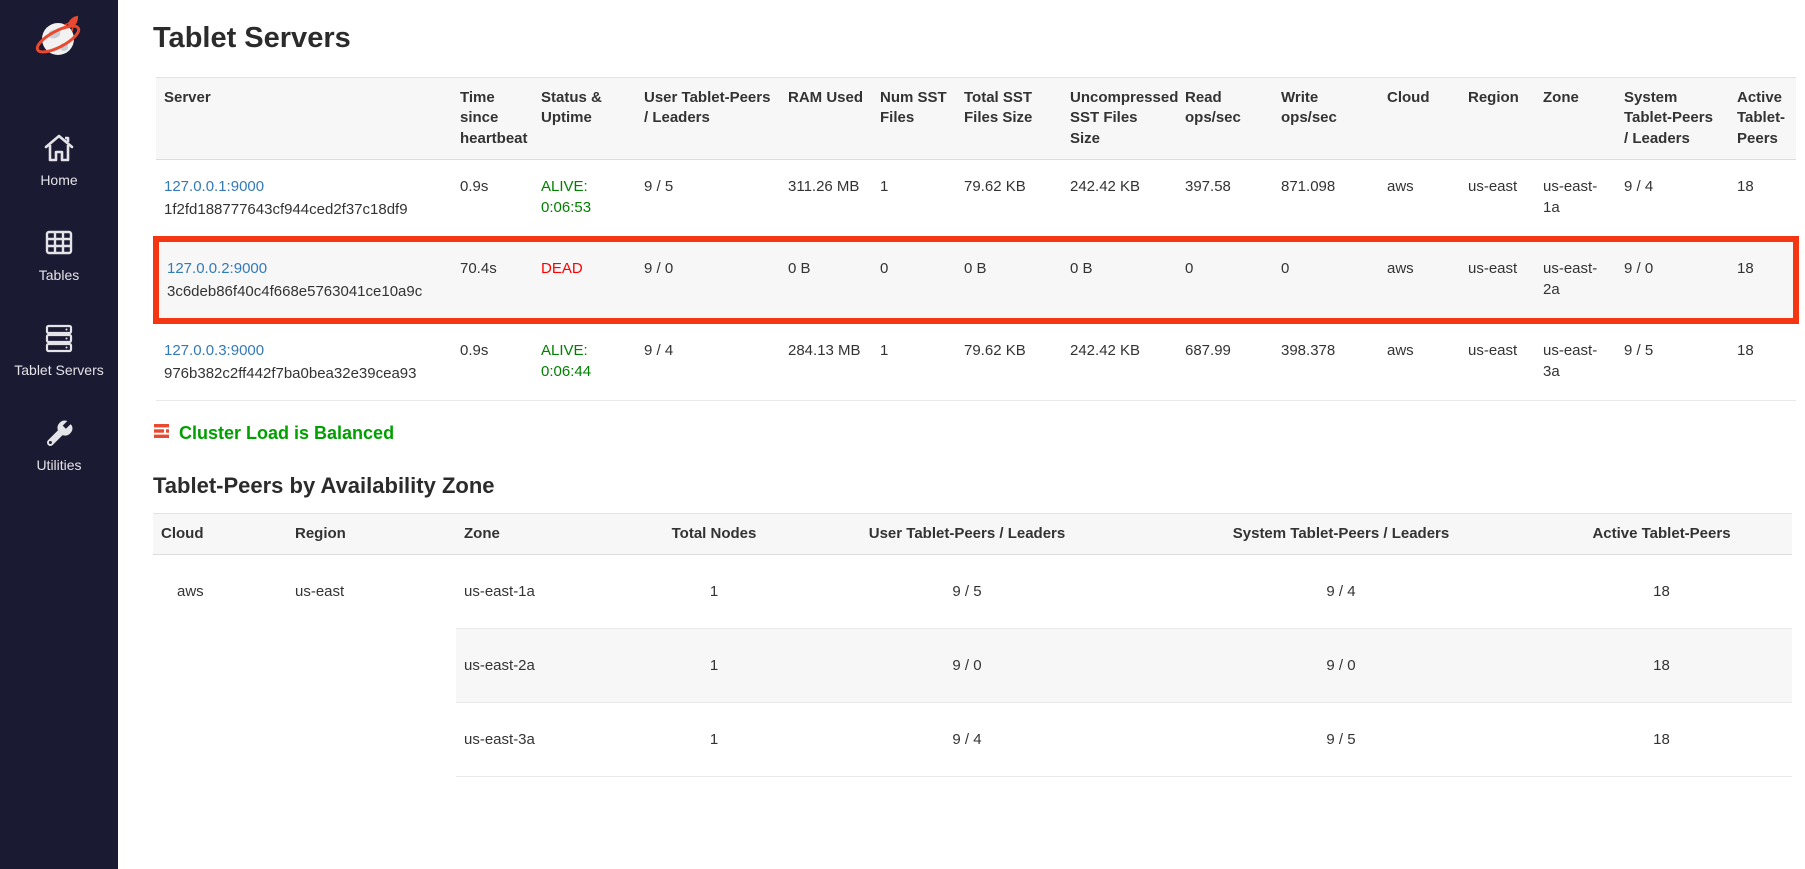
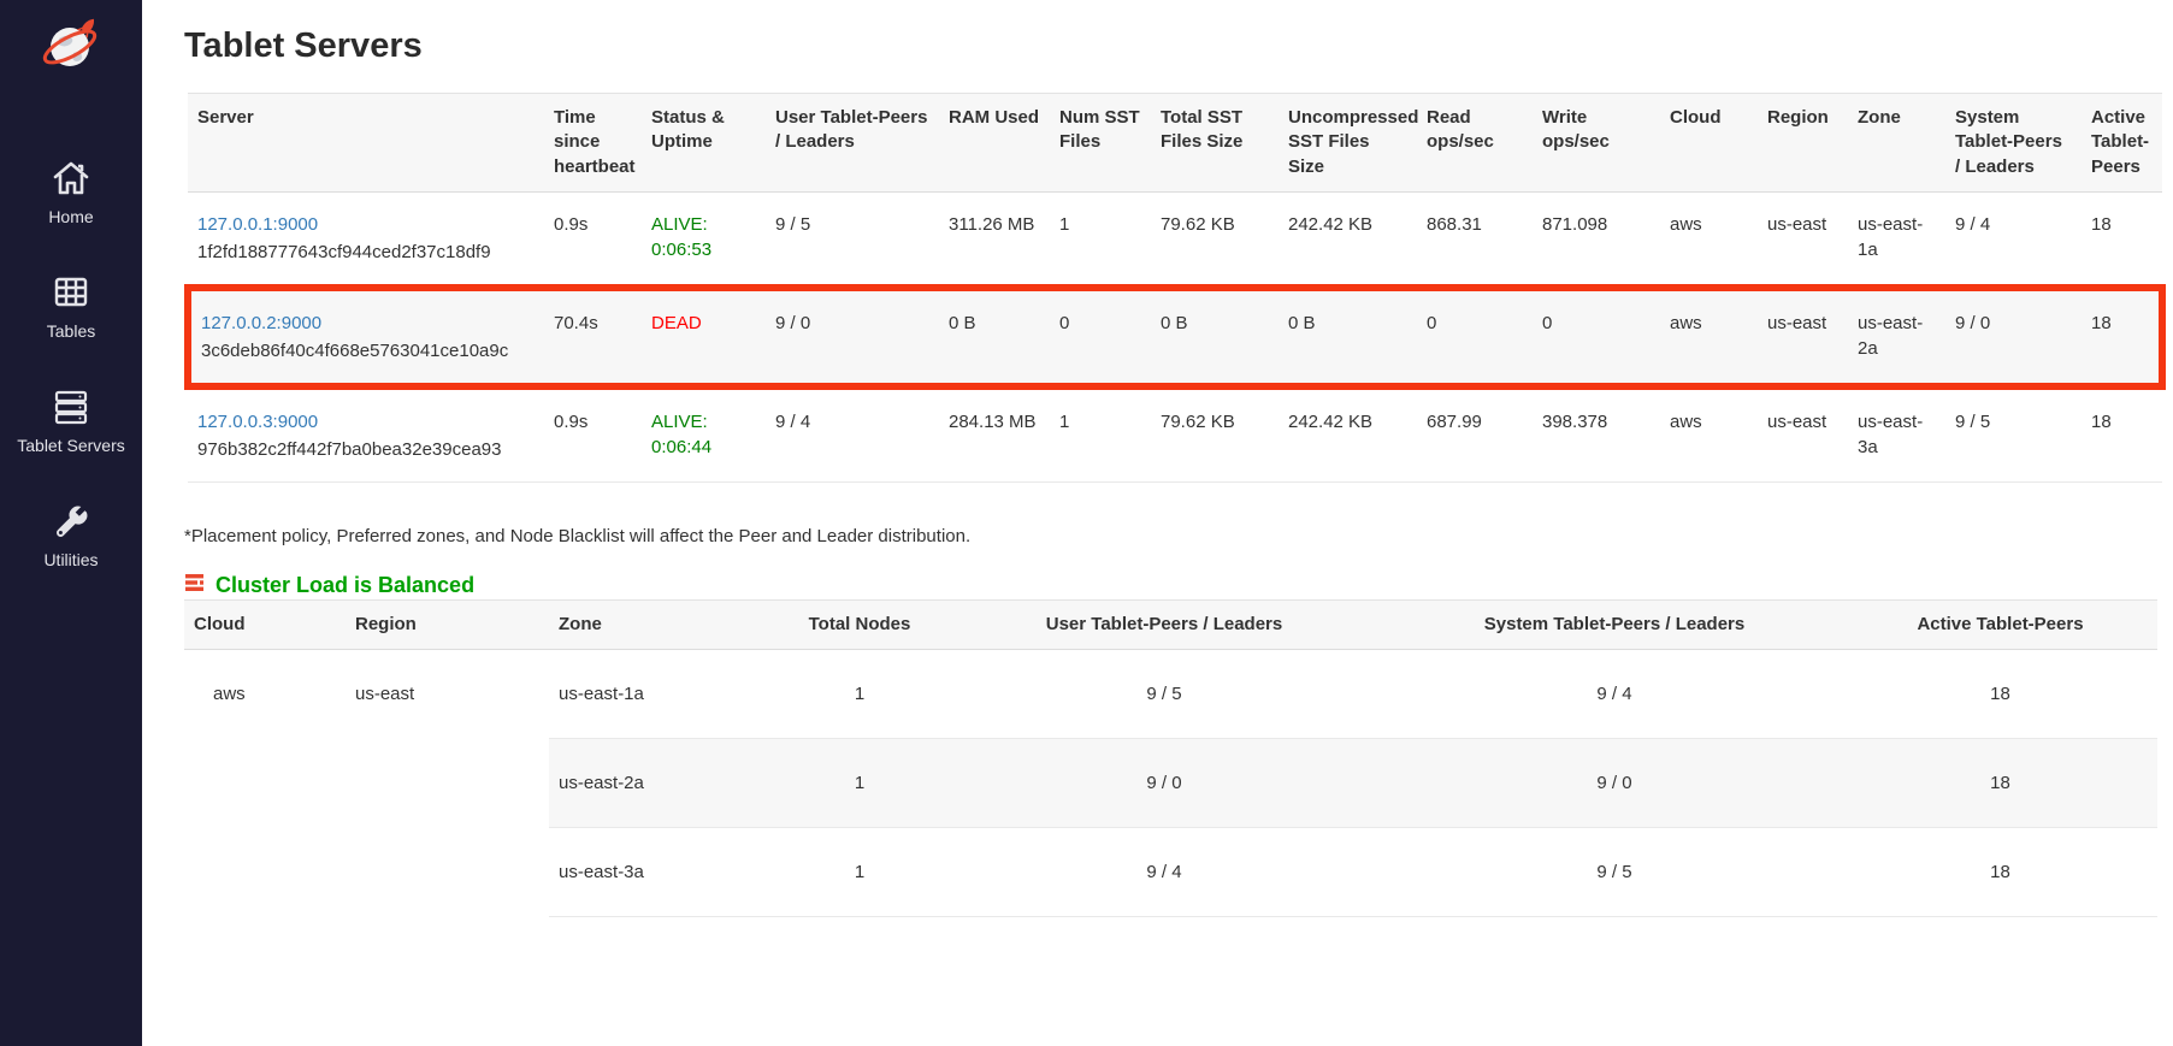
  Home
  Tables
  Tablet Servers
  Utilities
  Tablet Servers
  Server	Time since heartbeat	Status & Uptime	User Tablet-Peers / Leaders	RAM Used	Num SST Files	Total SST Files Size	Uncompressed SST Files Size	Read ops/sec	Write ops/sec	Cloud	Region	Zone	System Tablet-Peers / Leaders	Active Tablet-Peers
- 127.0.0.1:9000 1f2fd188777643cf944ced2f37c18df9	0.9s	ALIVE: 0:06:53	9 / 5	311.26 MB	1	79.62 KB	242.42 KB	397.58	871.098	aws	us-east	us-east-1a	9 / 4	18
+ 127.0.0.1:9000 1f2fd188777643cf944ced2f37c18df9	0.9s	ALIVE: 0:06:53	9 / 5	311.26 MB	1	79.62 KB	242.42 KB	868.31	871.098	aws	us-east	us-east-1a	9 / 4	18
  127.0.0.2:9000 3c6deb86f40c4f668e5763041ce10a9c	70.4s	DEAD	9 / 0	0 B	0	0 B	0 B	0	0	aws	us-east	us-east-2a	9 / 0	18
  127.0.0.3:9000 976b382c2ff442f7ba0bea32e39cea93	0.9s	ALIVE: 0:06:44	9 / 4	284.13 MB	1	79.62 KB	242.42 KB	687.99	398.378	aws	us-east	us-east-3a	9 / 5	18
+ *Placement policy, Preferred zones, and Node Blacklist will affect the Peer and Leader distribution.
  Cluster Load is Balanced
- Tablet-Peers by Availability Zone
  Cloud	Region	Zone	Total Nodes	User Tablet-Peers / Leaders	System Tablet-Peers / Leaders	Active Tablet-Peers
  aws	us-east	us-east-1a	1	9 / 5	9 / 4	18
  us-east-2a	1	9 / 0	9 / 0	18
  us-east-3a	1	9 / 4	9 / 5	18
